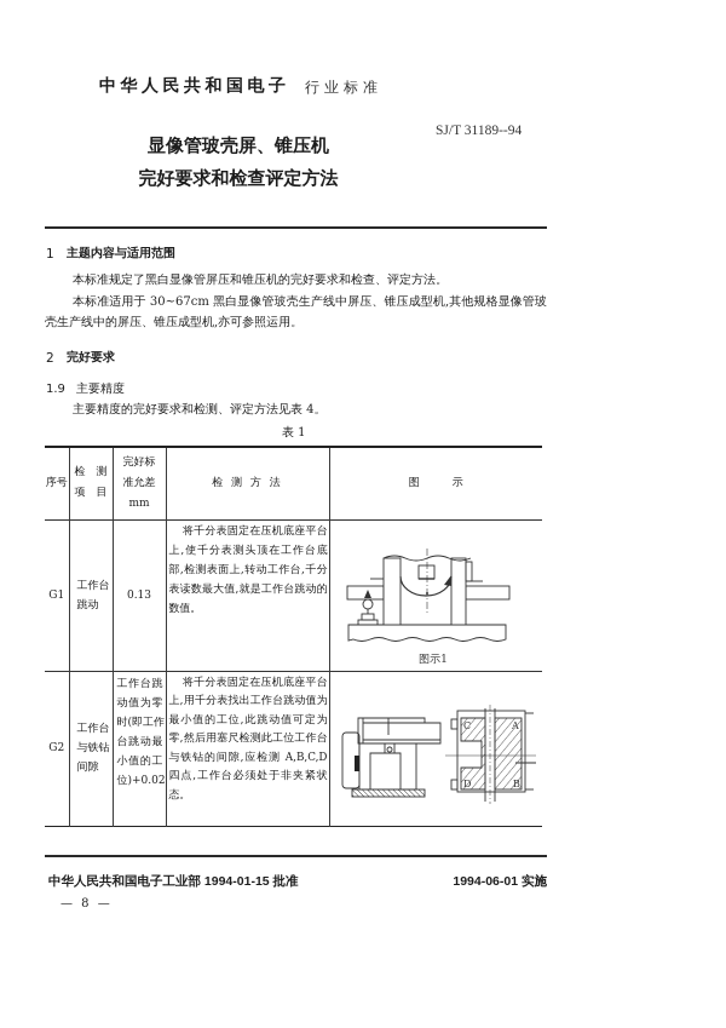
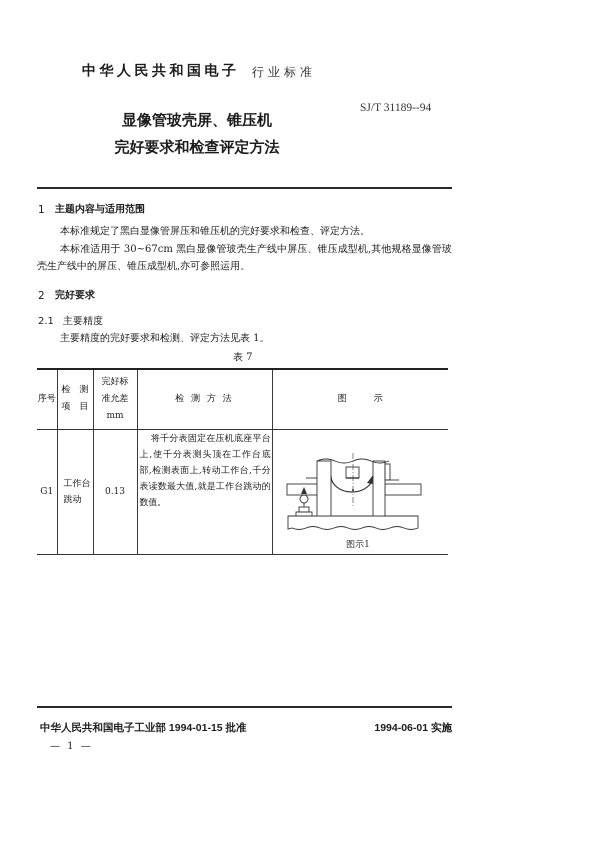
  中华人民共和国电子
  行业标准
  显像管玻壳屏、锥压机
  完好要求和检查评定方法
  SJ/T 31189--94
  1
  主题内容与适用范围
  本标准规定了黑白显像管屏压和锥压机的完好要求和检查、评定方法。
  本标准适用于 30~67cm 黑白显像管玻壳生产线中屏压、锥压成型机,其他规格显像管玻
  壳生产线中的屏压、锥压成型机,亦可参照运用。
  2
  完好要求
- 1.9
+ 2.1
  主要精度
- 主要精度的完好要求和检测、评定方法见表 4。
+ 主要精度的完好要求和检测、评定方法见表 1。
- 表 1
+ 表 7
  序号	检 测 项 目	完好标 准允差 mm	检 测 方 法	图 示
  G1	工作台 跳动	0.13	将千分表固定在压机底座平台 上,使千分表测头顶在工作台底 部,检测表面上,转动工作台,千分 表读数最大值,就是工作台跳动的 数值。	图示1
- G2	工作台 与铁钻 间隙	工作台跳 动值为零 时(即工作 台跳动最 小值的工 位)+0.02	将千分表固定在压机底座平台 上,用千分表找出工作台跳动值为 最小值的工位,此跳动值可定为 零,然后用塞尺检测此工位工作台 与铁钻的间隙,应检测 A,B,C,D 四点,工作台必须处于非夹紧状 态。	C A D B
  中华人民共和国电子工业部 1994-01-15 批准
  1994-06-01 实施
- — 8 —
+ — 1 —
